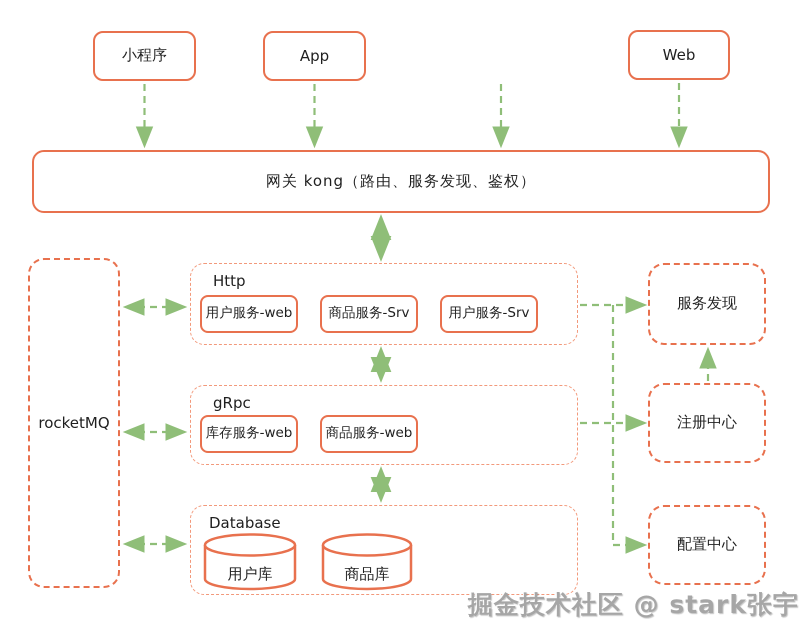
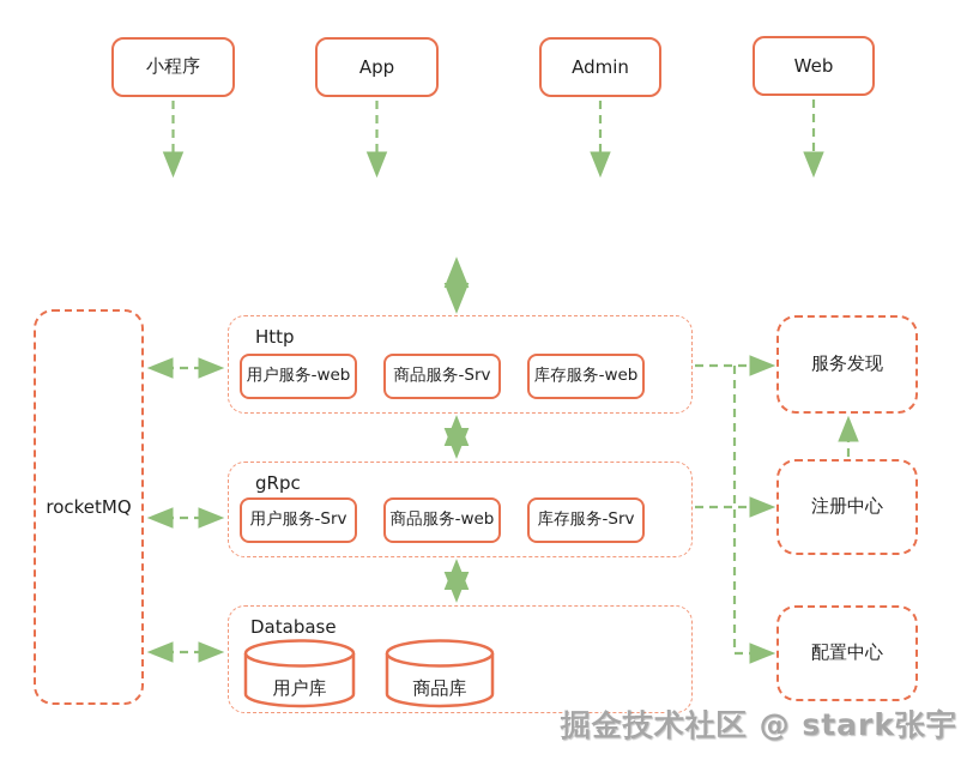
  小程序
  App
+ Admin
  Web
- 网关 kong（路由、服务发现、鉴权）
  Http
  用户服务-web
  商品服务-Srv
- 用户服务-Srv
+ 库存服务-web
  gRpc
- 库存服务-web
+ 用户服务-Srv
  商品服务-web
+ 库存服务-Srv
  Database
  用户库
  商品库
  rocketMQ
  服务发现
  注册中心
  配置中心
  掘金技术社区 @ stark张宇
